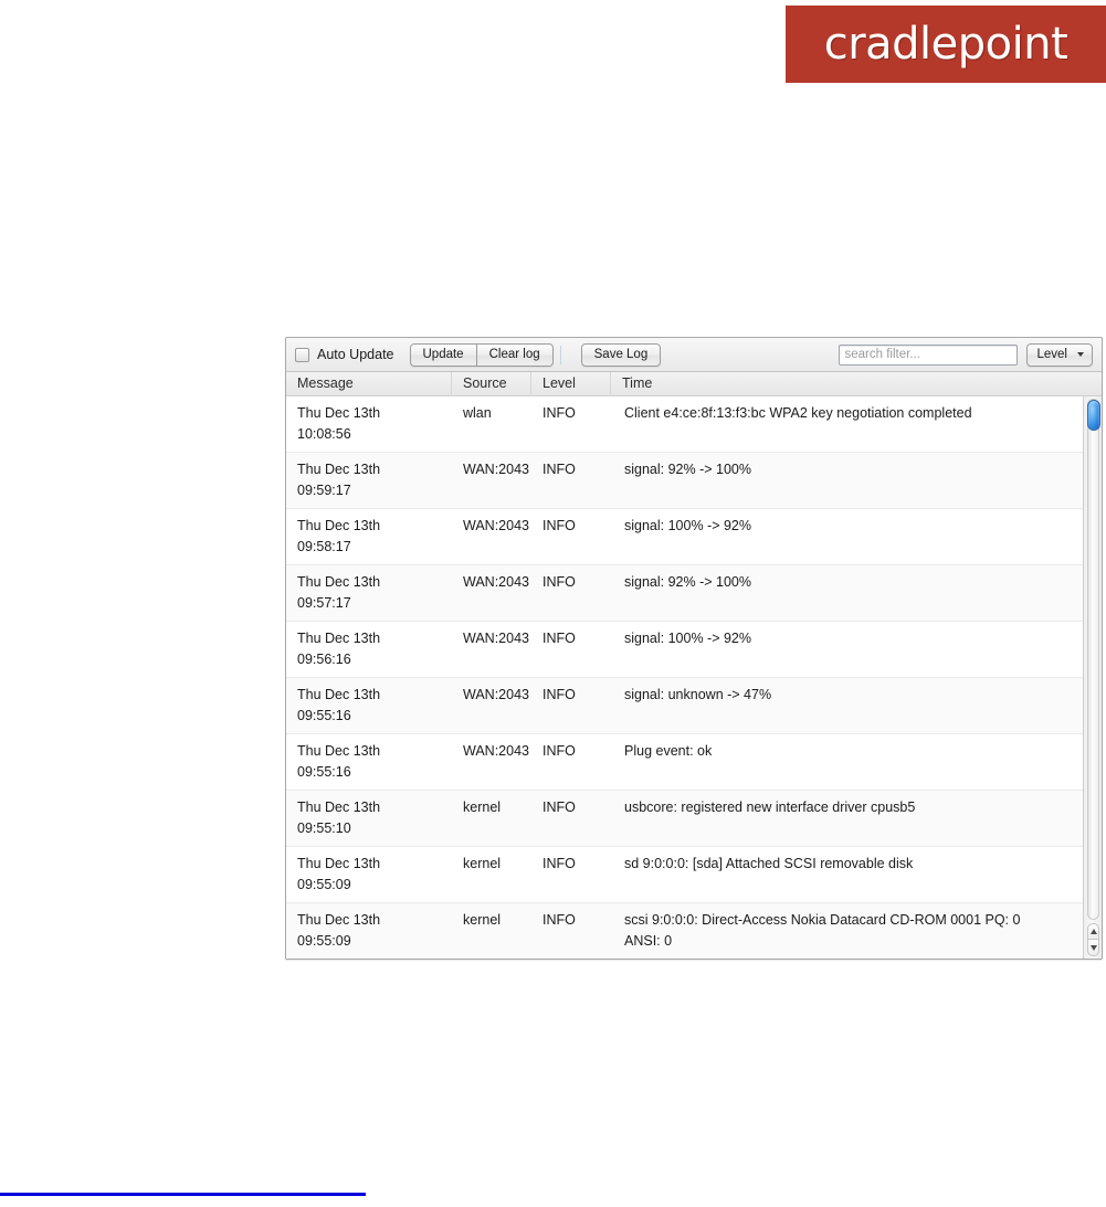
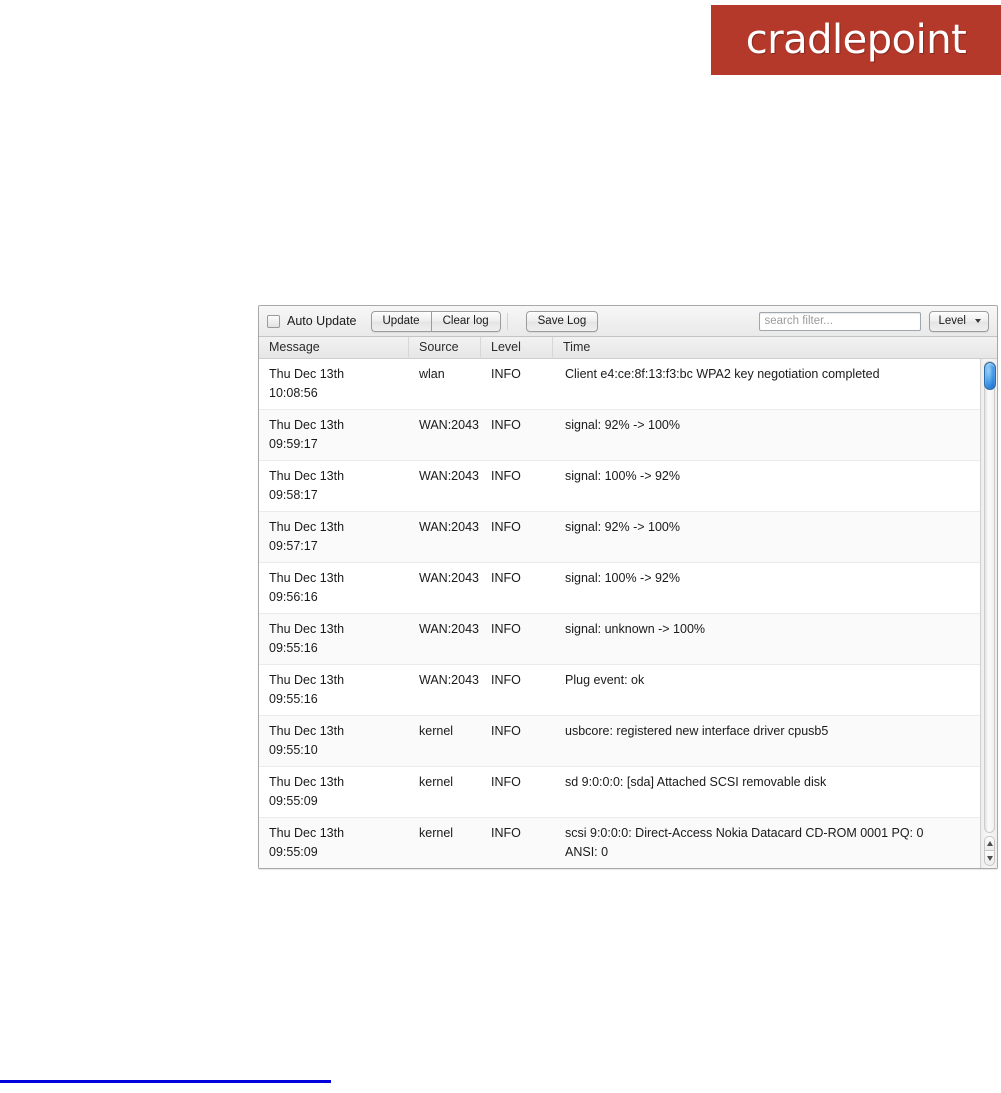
  cradlepoint
  Auto Update
  Update
  Clear log
  Save Log
  search filter...
  Level
  Message
  Source
  Level
  Time
  Thu Dec 13th
  10:08:56
  wlan
  INFO
  Client e4:ce:8f:13:f3:bc WPA2 key negotiation completed
  Thu Dec 13th
  09:59:17
  WAN:2043
  INFO
  signal: 92% -> 100%
  Thu Dec 13th
  09:58:17
  WAN:2043
  INFO
  signal: 100% -> 92%
  Thu Dec 13th
  09:57:17
  WAN:2043
  INFO
  signal: 92% -> 100%
  Thu Dec 13th
  09:56:16
  WAN:2043
  INFO
  signal: 100% -> 92%
  Thu Dec 13th
  09:55:16
  WAN:2043
  INFO
- signal: unknown -> 47%
+ signal: unknown -> 100%
  Thu Dec 13th
  09:55:16
  WAN:2043
  INFO
  Plug event: ok
  Thu Dec 13th
  09:55:10
  kernel
  INFO
  usbcore: registered new interface driver cpusb5
  Thu Dec 13th
  09:55:09
  kernel
  INFO
  sd 9:0:0:0: [sda] Attached SCSI removable disk
  Thu Dec 13th
  09:55:09
  kernel
  INFO
  scsi 9:0:0:0: Direct-Access Nokia Datacard CD-ROM 0001 PQ: 0
  ANSI: 0
